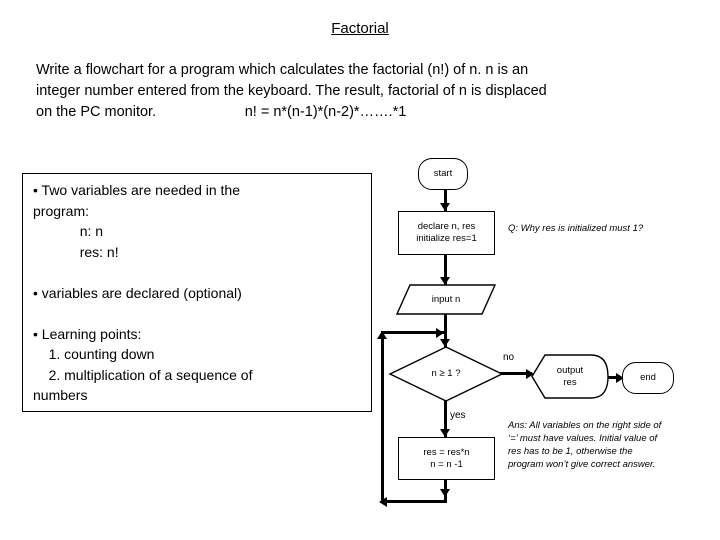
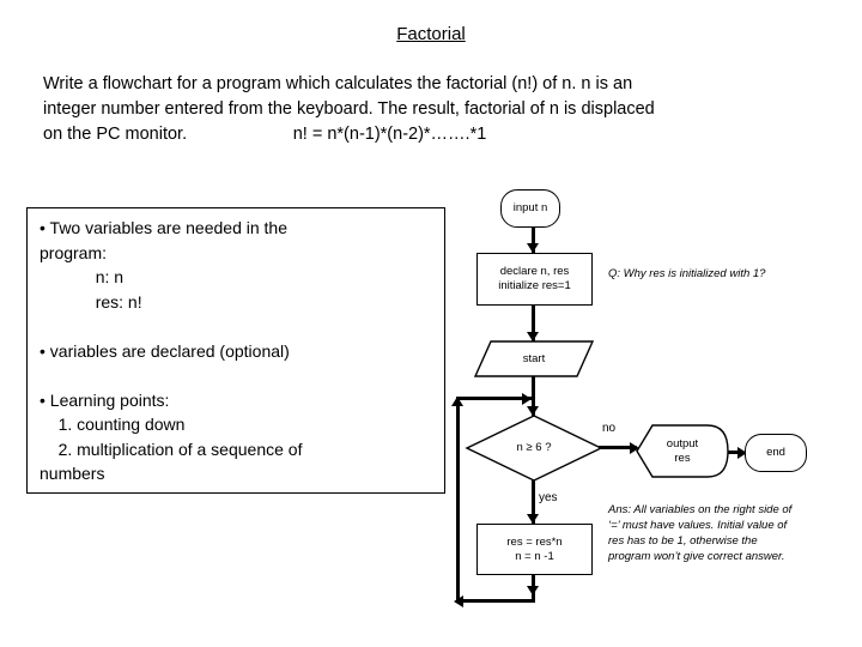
  Factorial
  Write a flowchart for a program which calculates the factorial (n!) of n. n is an
  integer number entered from the keyboard. The result, factorial of n is displaced
  on the PC monitor. n! = n*(n-1)*(n-2)*…….*1
  • Two variables are needed in the
  program:
  n: n
  res: n!
  • variables are declared (optional)
  • Learning points:
  1. counting down
  2. multiplication of a sequence of
  numbers
- start
+ input n
  declare n, res
  initialize res=1
- input n
+ start
- n ≥ 1 ?
+ n ≥ 6 ?
  no
  output
  res
  end
  yes
  res = res*n
  n = n -1
- Q: Why res is initialized must 1?
+ Q: Why res is initialized with 1?
  Ans: All variables on the right side of
  ‘=’ must have values. Initial value of
  res has to be 1, otherwise the
  program won’t give correct answer.
